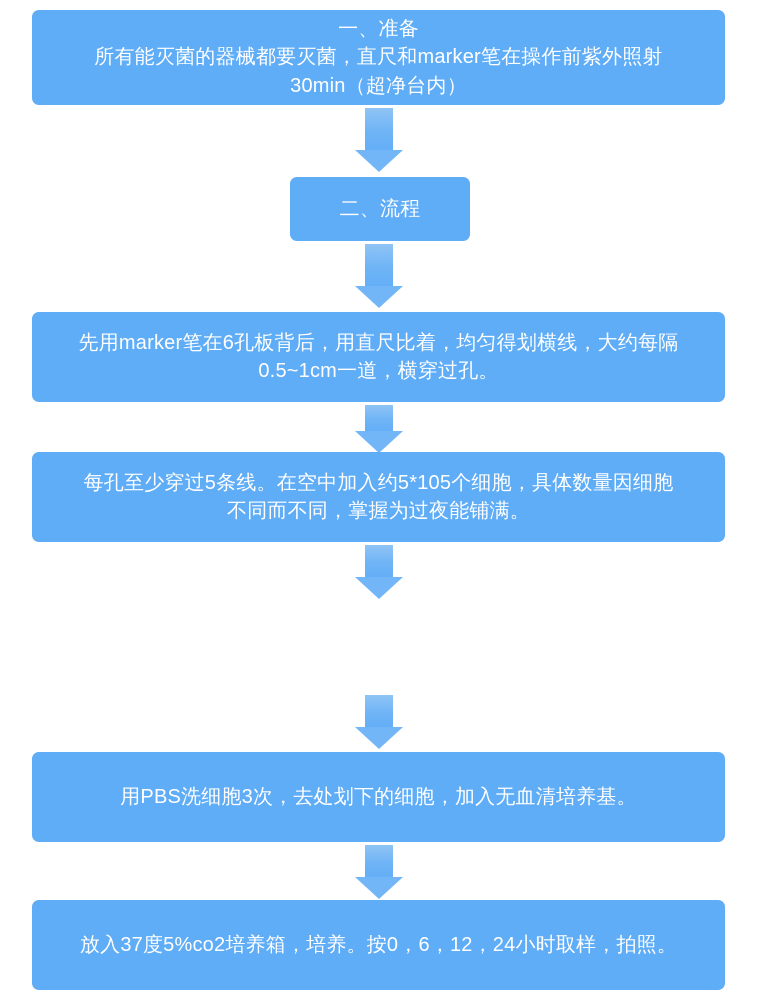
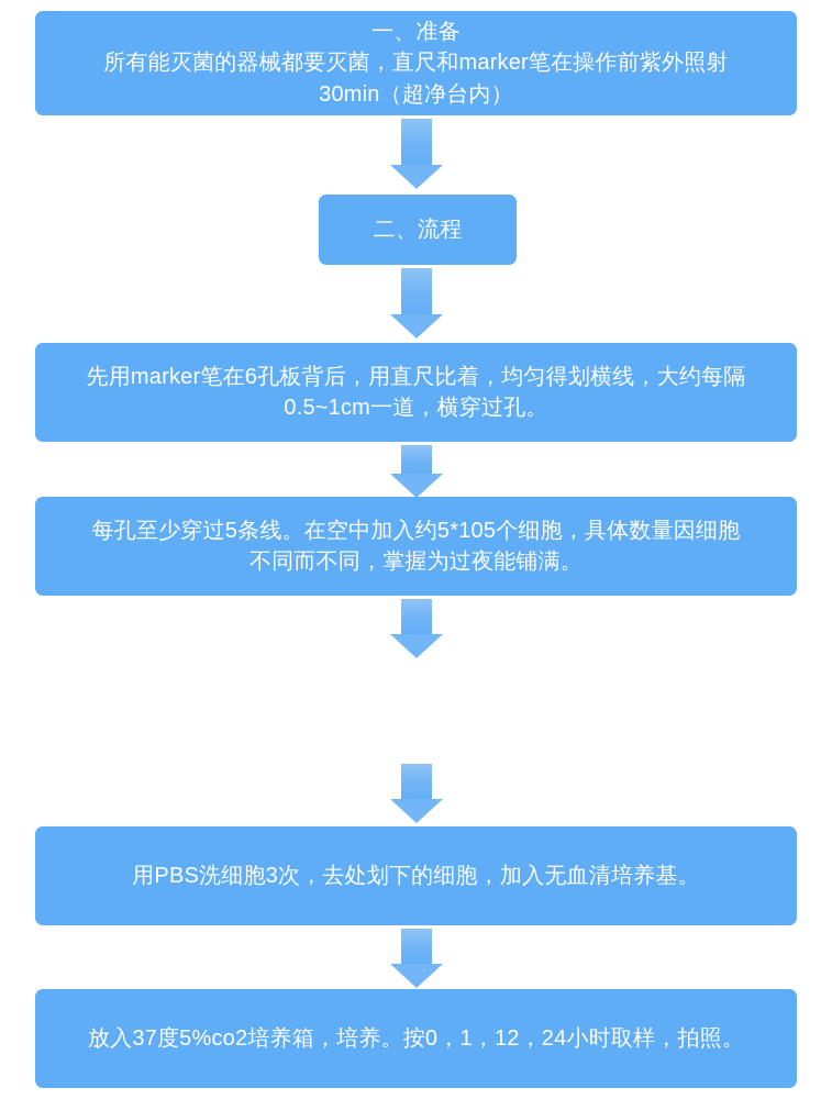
  一、准备
  所有能灭菌的器械都要灭菌，直尺和marker笔在操作前紫外照射
  30min（超净台内）
  二、流程
  先用marker笔在6孔板背后，用直尺比着，均匀得划横线，大约每隔
  0.5~1cm一道，横穿过孔。
  每孔至少穿过5条线。在空中加入约5*105个细胞，具体数量因细胞
  不同而不同，掌握为过夜能铺满。
  用PBS洗细胞3次，去处划下的细胞，加入无血清培养基。
- 放入37度5%co2培养箱，培养。按0，6，12，24小时取样，拍照。
+ 放入37度5%co2培养箱，培养。按0，1，12，24小时取样，拍照。
